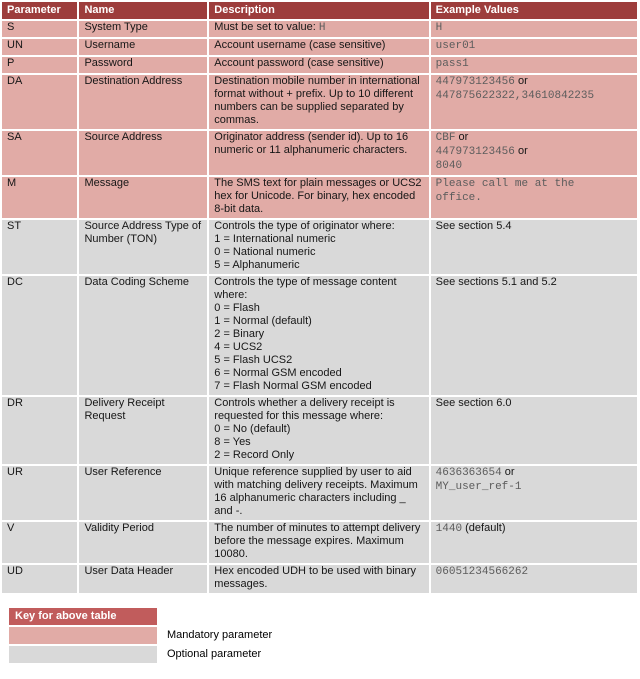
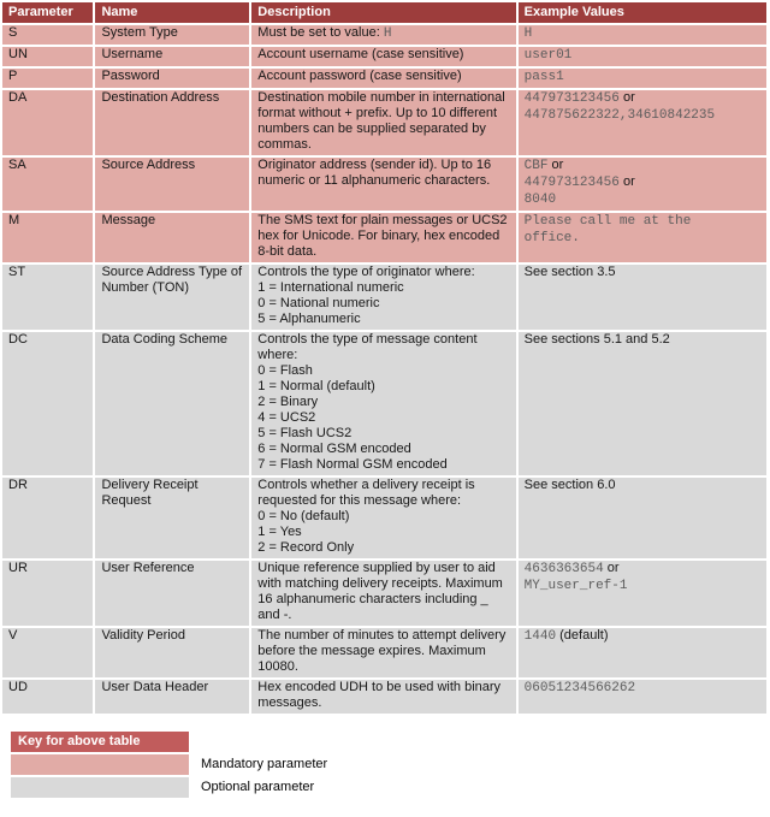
  Parameter	Name	Description	Example Values
  S	System Type	Must be set to value: H	H
  UN	Username	Account username (case sensitive)	user01
  P	Password	Account password (case sensitive)	pass1
  DA	Destination Address	Destination mobile number in international format without + prefix. Up to 10 different numbers can be supplied separated by commas.	447973123456 or447875622322,34610842235
  SA	Source Address	Originator address (sender id). Up to 16 numeric or 11 alphanumeric characters.	CBF or447973123456 or8040
  M	Message	The SMS text for plain messages or UCS2 hex for Unicode. For binary, hex encoded 8-bit data.	Please call me at theoffice.
- ST	Source Address Type of Number (TON)	Controls the type of originator where:1 = International numeric0 = National numeric5 = Alphanumeric	See section 5.4
+ ST	Source Address Type of Number (TON)	Controls the type of originator where:1 = International numeric0 = National numeric5 = Alphanumeric	See section 3.5
  DC	Data Coding Scheme	Controls the type of message content where:0 = Flash1 = Normal (default)2 = Binary4 = UCS25 = Flash UCS26 = Normal GSM encoded7 = Flash Normal GSM encoded	See sections 5.1 and 5.2
- DR	Delivery Receipt Request	Controls whether a delivery receipt is requested for this message where:0 = No (default)8 = Yes2 = Record Only	See section 6.0
+ DR	Delivery Receipt Request	Controls whether a delivery receipt is requested for this message where:0 = No (default)1 = Yes2 = Record Only	See section 6.0
  UR	User Reference	Unique reference supplied by user to aid with matching delivery receipts. Maximum 16 alphanumeric characters including _ and -.	4636363654 orMY_user_ref-1
  V	Validity Period	The number of minutes to attempt delivery before the message expires. Maximum 10080.	1440 (default)
  UD	User Data Header	Hex encoded UDH to be used with binary messages.	06051234566262
  Key for above table
  	Mandatory parameter
  	Optional parameter
